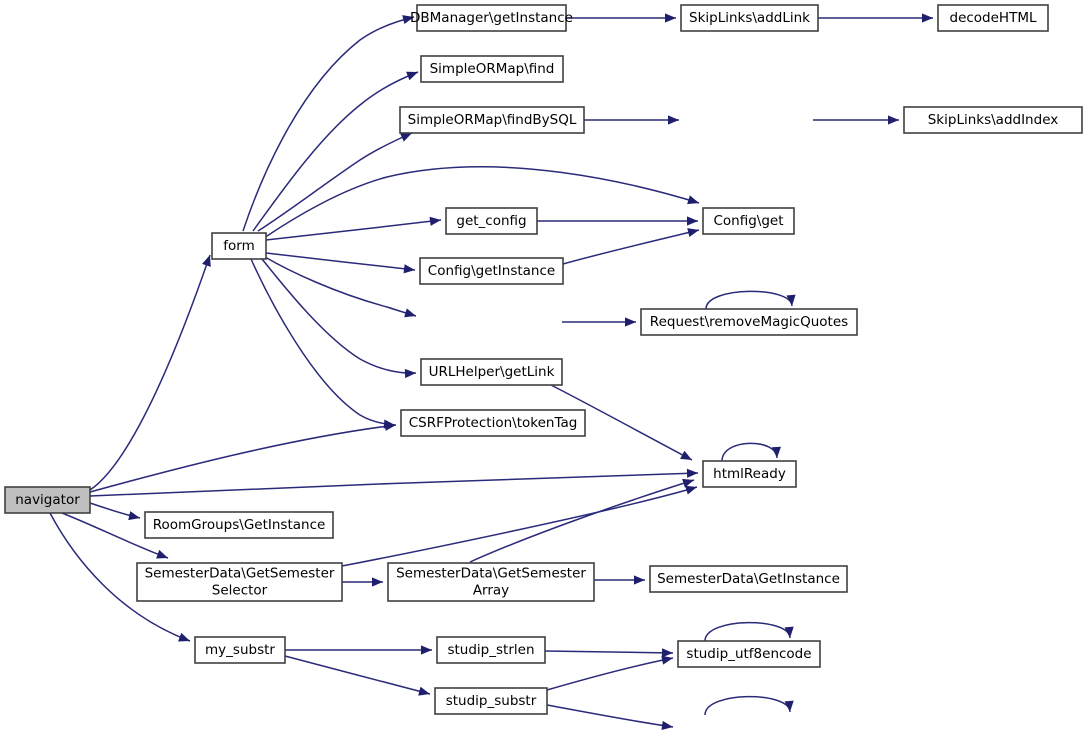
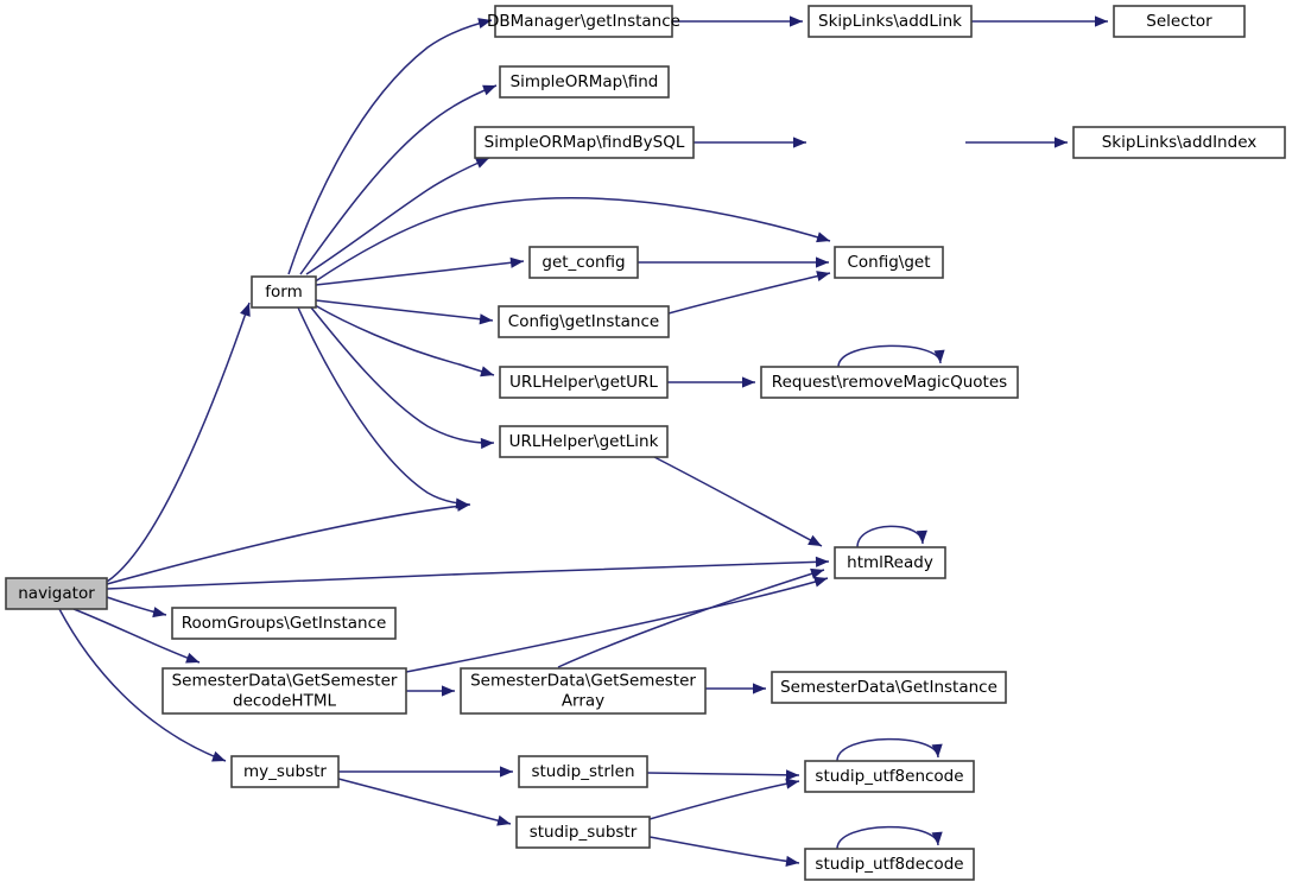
  navigator
  form
  DBManager\getInstance
  SkipLinks\addLink
- decodeHTML
+ Selector
  SimpleORMap\find
  SimpleORMap\findBySQL
  SkipLinks\addIndex
  get_config
  Config\get
  Config\getInstance
+ URLHelper\getURL
  Request\removeMagicQuotes
  URLHelper\getLink
- CSRFProtection\tokenTag
  htmlReady
  RoomGroups\GetInstance
  SemesterData\GetSemester
- Selector
+ decodeHTML
  SemesterData\GetSemester
  Array
  SemesterData\GetInstance
  my_substr
  studip_strlen
  studip_utf8encode
  studip_substr
+ studip_utf8decode
